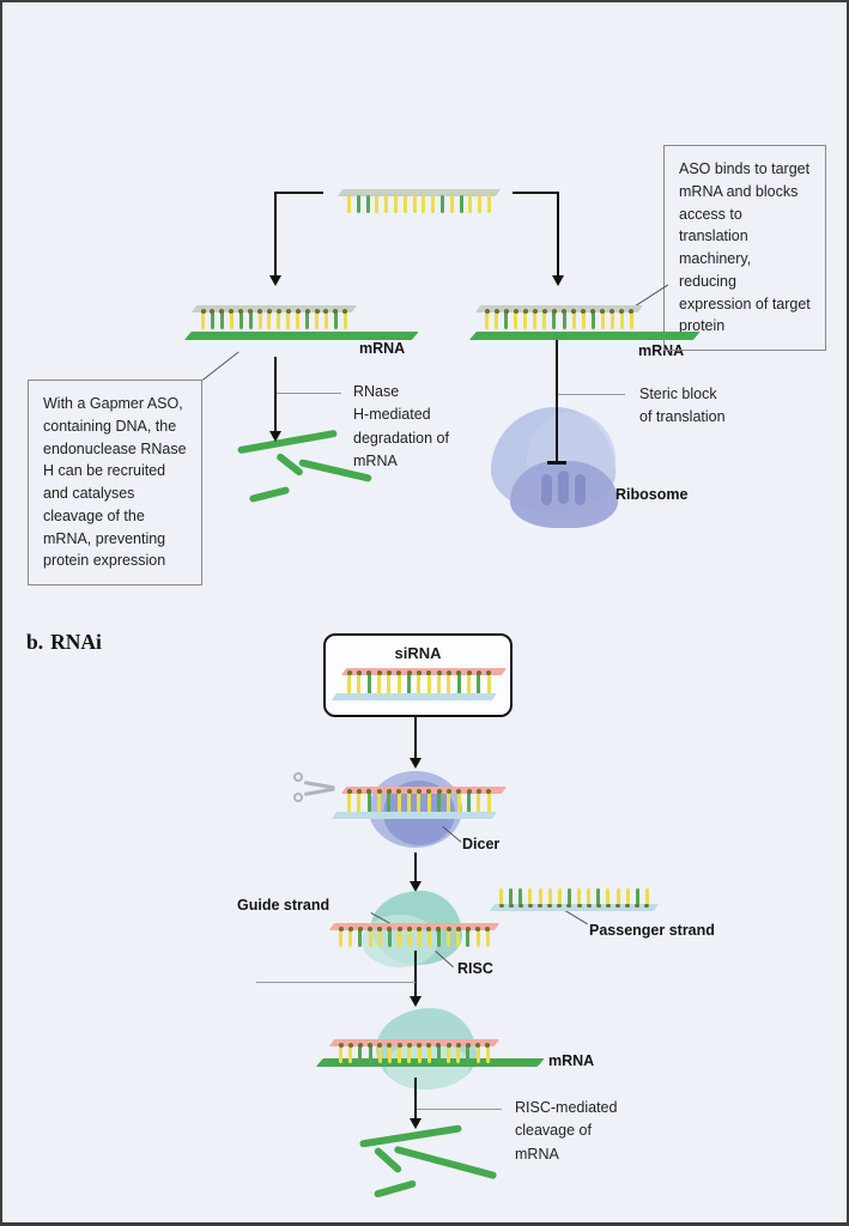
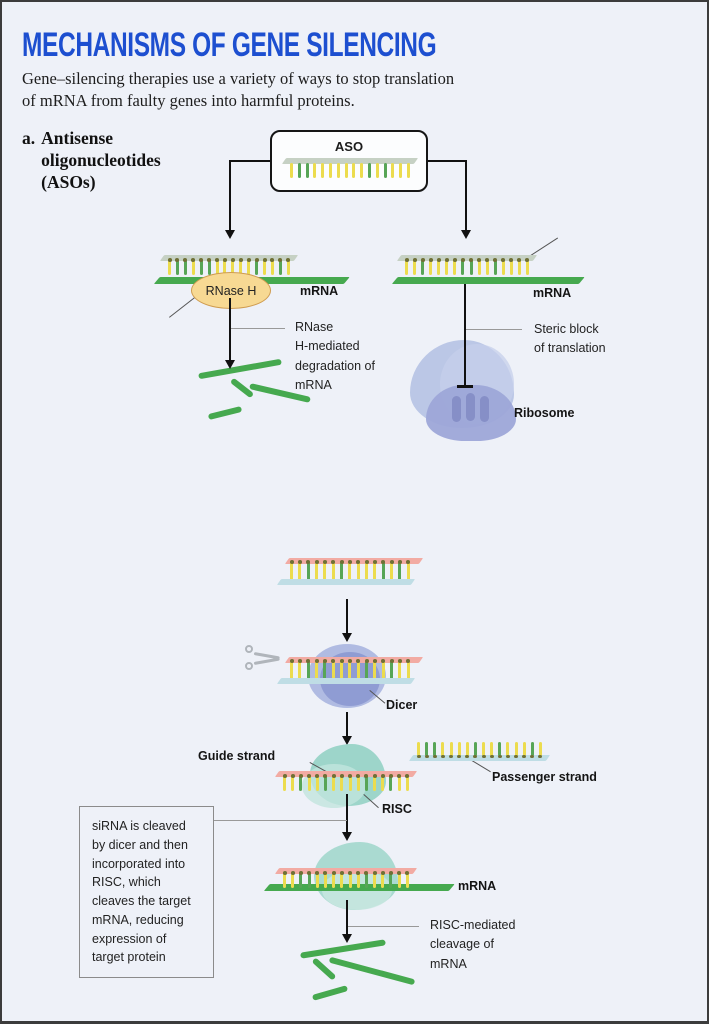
+ MECHANISMS OF GENE SILENCING
+ Gene–silencing therapies use a variety of ways to stop translation
+ of mRNA from faulty genes into harmful proteins.
+ a.
+ Antisense oligonucleotides (ASOs)
+ ASO
  mRNA
+ RNase H
  RNase
  H-mediated
  degradation of
  mRNA
- With a Gapmer ASO, containing DNA, the endonuclease RNase H can be recruited and catalyses cleavage of the mRNA, preventing protein expression
  mRNA
  Ribosome
  Steric block
  of translation
- ASO binds to target mRNA and blocks access to translation machinery, reducing expression of target protein
- b.
- RNAi
- siRNA
  Dicer
  Guide strand
  Passenger strand
  RISC
+ siRNA is cleaved by dicer and then incorporated into RISC, which cleaves the target mRNA, reducing expression of target protein
  mRNA
  RISC-mediated
  cleavage of
  mRNA
